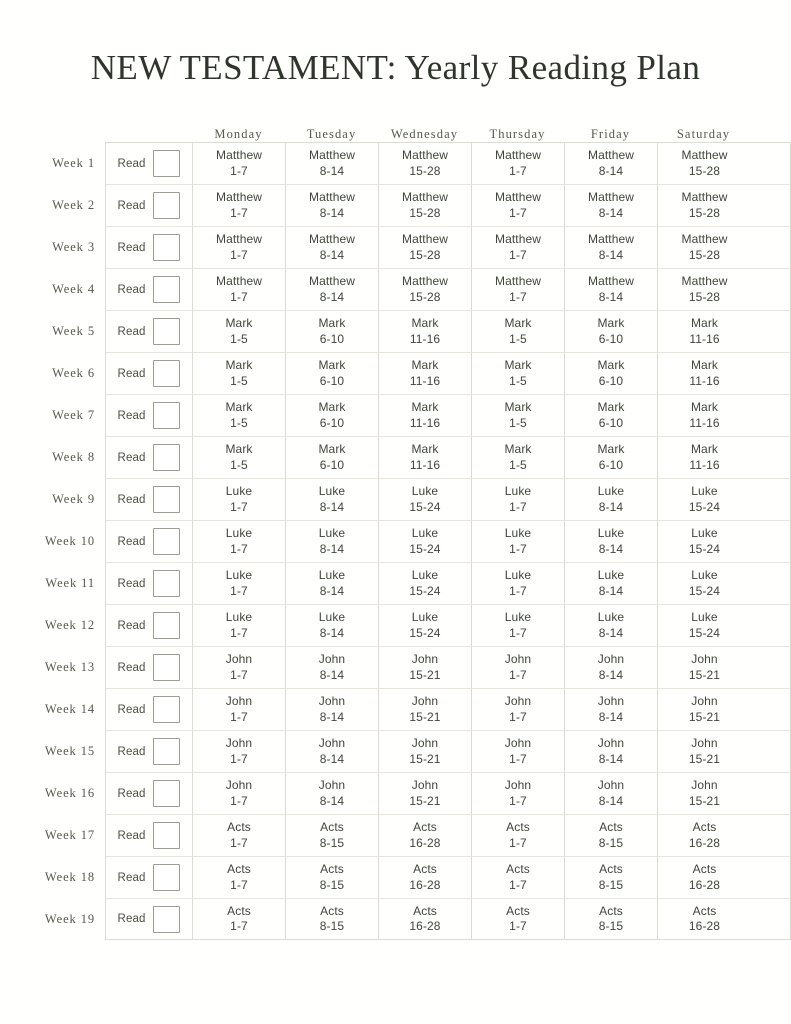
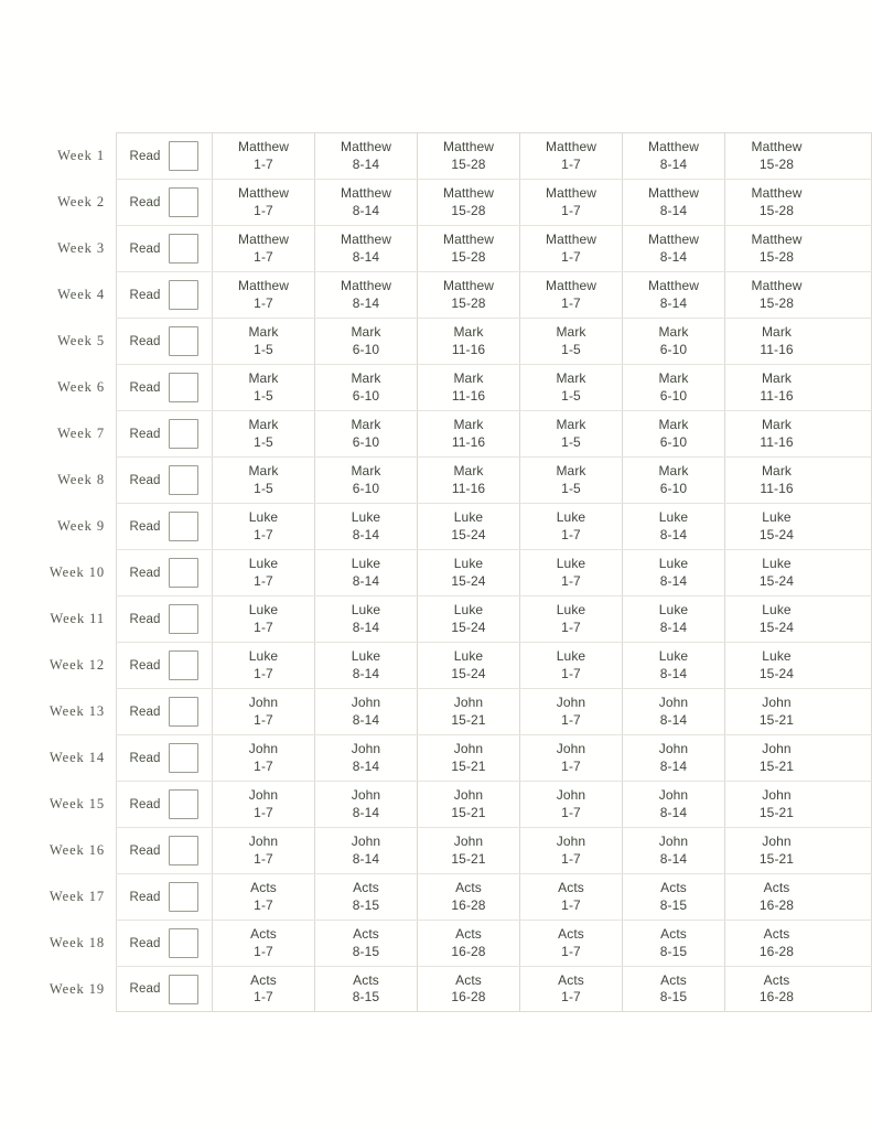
- NEW TESTAMENT: Yearly Reading Plan
- Monday
- Tuesday
- Wednesday
- Thursday
- Friday
- Saturday
  Week 1
  Read
  Matthew
  1-7
  Matthew
  8-14
  Matthew
  15-28
  Matthew
  1-7
  Matthew
  8-14
  Matthew
  15-28
  Week 2
  Read
  Matthew
  1-7
  Matthew
  8-14
  Matthew
  15-28
  Matthew
  1-7
  Matthew
  8-14
  Matthew
  15-28
  Week 3
  Read
  Matthew
  1-7
  Matthew
  8-14
  Matthew
  15-28
  Matthew
  1-7
  Matthew
  8-14
  Matthew
  15-28
  Week 4
  Read
  Matthew
  1-7
  Matthew
  8-14
  Matthew
  15-28
  Matthew
  1-7
  Matthew
  8-14
  Matthew
  15-28
  Week 5
  Read
  Mark
  1-5
  Mark
  6-10
  Mark
  11-16
  Mark
  1-5
  Mark
  6-10
  Mark
  11-16
  Week 6
  Read
  Mark
  1-5
  Mark
  6-10
  Mark
  11-16
  Mark
  1-5
  Mark
  6-10
  Mark
  11-16
  Week 7
  Read
  Mark
  1-5
  Mark
  6-10
  Mark
  11-16
  Mark
  1-5
  Mark
  6-10
  Mark
  11-16
  Week 8
  Read
  Mark
  1-5
  Mark
  6-10
  Mark
  11-16
  Mark
  1-5
  Mark
  6-10
  Mark
  11-16
  Week 9
  Read
  Luke
  1-7
  Luke
  8-14
  Luke
  15-24
  Luke
  1-7
  Luke
  8-14
  Luke
  15-24
  Week 10
  Read
  Luke
  1-7
  Luke
  8-14
  Luke
  15-24
  Luke
  1-7
  Luke
  8-14
  Luke
  15-24
  Week 11
  Read
  Luke
  1-7
  Luke
  8-14
  Luke
  15-24
  Luke
  1-7
  Luke
  8-14
  Luke
  15-24
  Week 12
  Read
  Luke
  1-7
  Luke
  8-14
  Luke
  15-24
  Luke
  1-7
  Luke
  8-14
  Luke
  15-24
  Week 13
  Read
  John
  1-7
  John
  8-14
  John
  15-21
  John
  1-7
  John
  8-14
  John
  15-21
  Week 14
  Read
  John
  1-7
  John
  8-14
  John
  15-21
  John
  1-7
  John
  8-14
  John
  15-21
  Week 15
  Read
  John
  1-7
  John
  8-14
  John
  15-21
  John
  1-7
  John
  8-14
  John
  15-21
  Week 16
  Read
  John
  1-7
  John
  8-14
  John
  15-21
  John
  1-7
  John
  8-14
  John
  15-21
  Week 17
  Read
  Acts
  1-7
  Acts
  8-15
  Acts
  16-28
  Acts
  1-7
  Acts
  8-15
  Acts
  16-28
  Week 18
  Read
  Acts
  1-7
  Acts
  8-15
  Acts
  16-28
  Acts
  1-7
  Acts
  8-15
  Acts
  16-28
  Week 19
  Read
  Acts
  1-7
  Acts
  8-15
  Acts
  16-28
  Acts
  1-7
  Acts
  8-15
  Acts
  16-28
